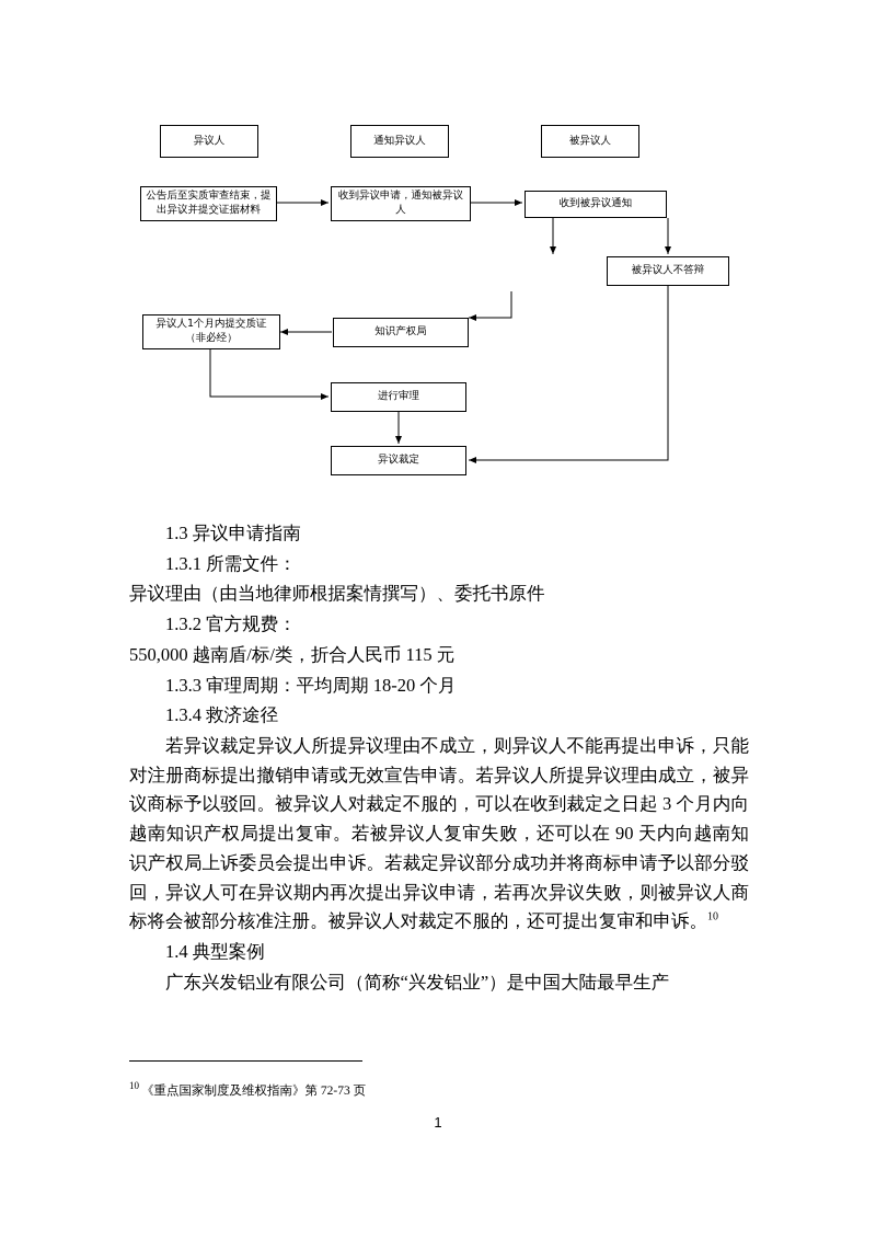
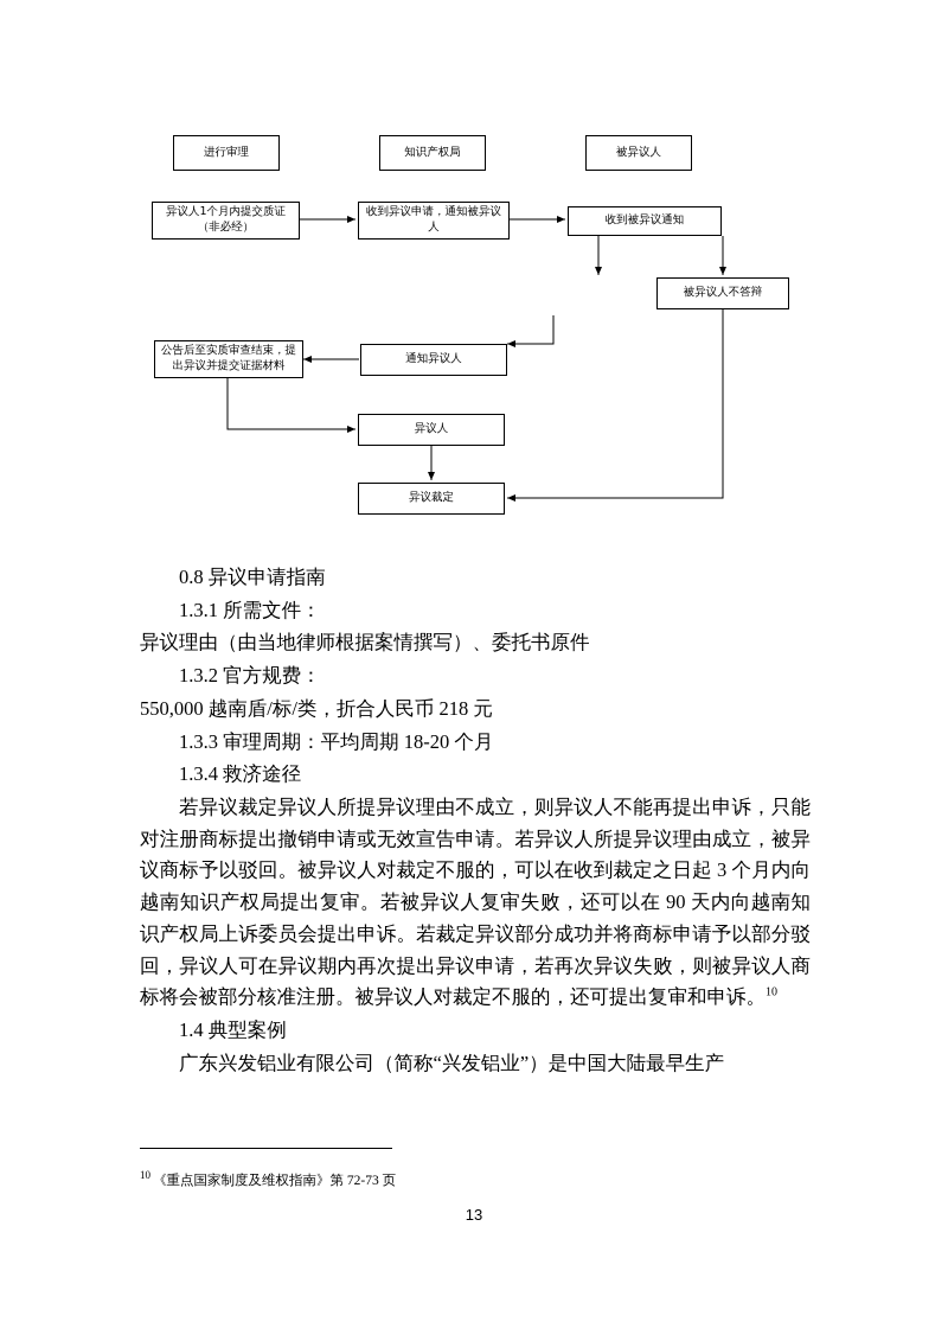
- 异议人
+ 进行审理
- 通知异议人
+ 知识产权局
  被异议人
- 公告后至实质审查结束，提出异议并提交证据材料
+ 异议人1个月内提交质证（非必经）
  收到异议申请，通知被异议人
  收到被异议通知
  被异议人不答辩
- 异议人1个月内提交质证（非必经）
+ 公告后至实质审查结束，提出异议并提交证据材料
- 知识产权局
+ 通知异议人
- 进行审理
+ 异议人
  异议裁定
- 1.3 异议申请指南
+ 0.8 异议申请指南
  1.3.1 所需文件：
  异议理由（由当地律师根据案情撰写）、委托书原件
  1.3.2 官方规费：
- 550,000 越南盾/标/类，折合人民币 115 元
+ 550,000 越南盾/标/类，折合人民币 218 元
  1.3.3 审理周期：平均周期 18-20 个月
  1.3.4 救济途径
  若异议裁定异议人所提异议理由不成立，则异议人不能再提出申诉，只能对注册商标提出撤销申请或无效宣告申请。若异议人所提异议理由成立，被异议商标予以驳回。被异议人对裁定不服的，可以在收到裁定之日起 3 个月内向越南知识产权局提出复审。若被异议人复审失败，还可以在 90 天内向越南知识产权局上诉委员会提出申诉。若裁定异议部分成功并将商标申请予以部分驳回，异议人可在异议期内再次提出异议申请，若再次异议失败，则被异议人商标将会被部分核准注册。被异议人对裁定不服的，还可提出复审和申诉。10
  1.4 典型案例
  广东兴发铝业有限公司（简称“兴发铝业”）是中国大陆最早生产
  10 《重点国家制度及维权指南》第 72-73 页
- 1
+ 13
